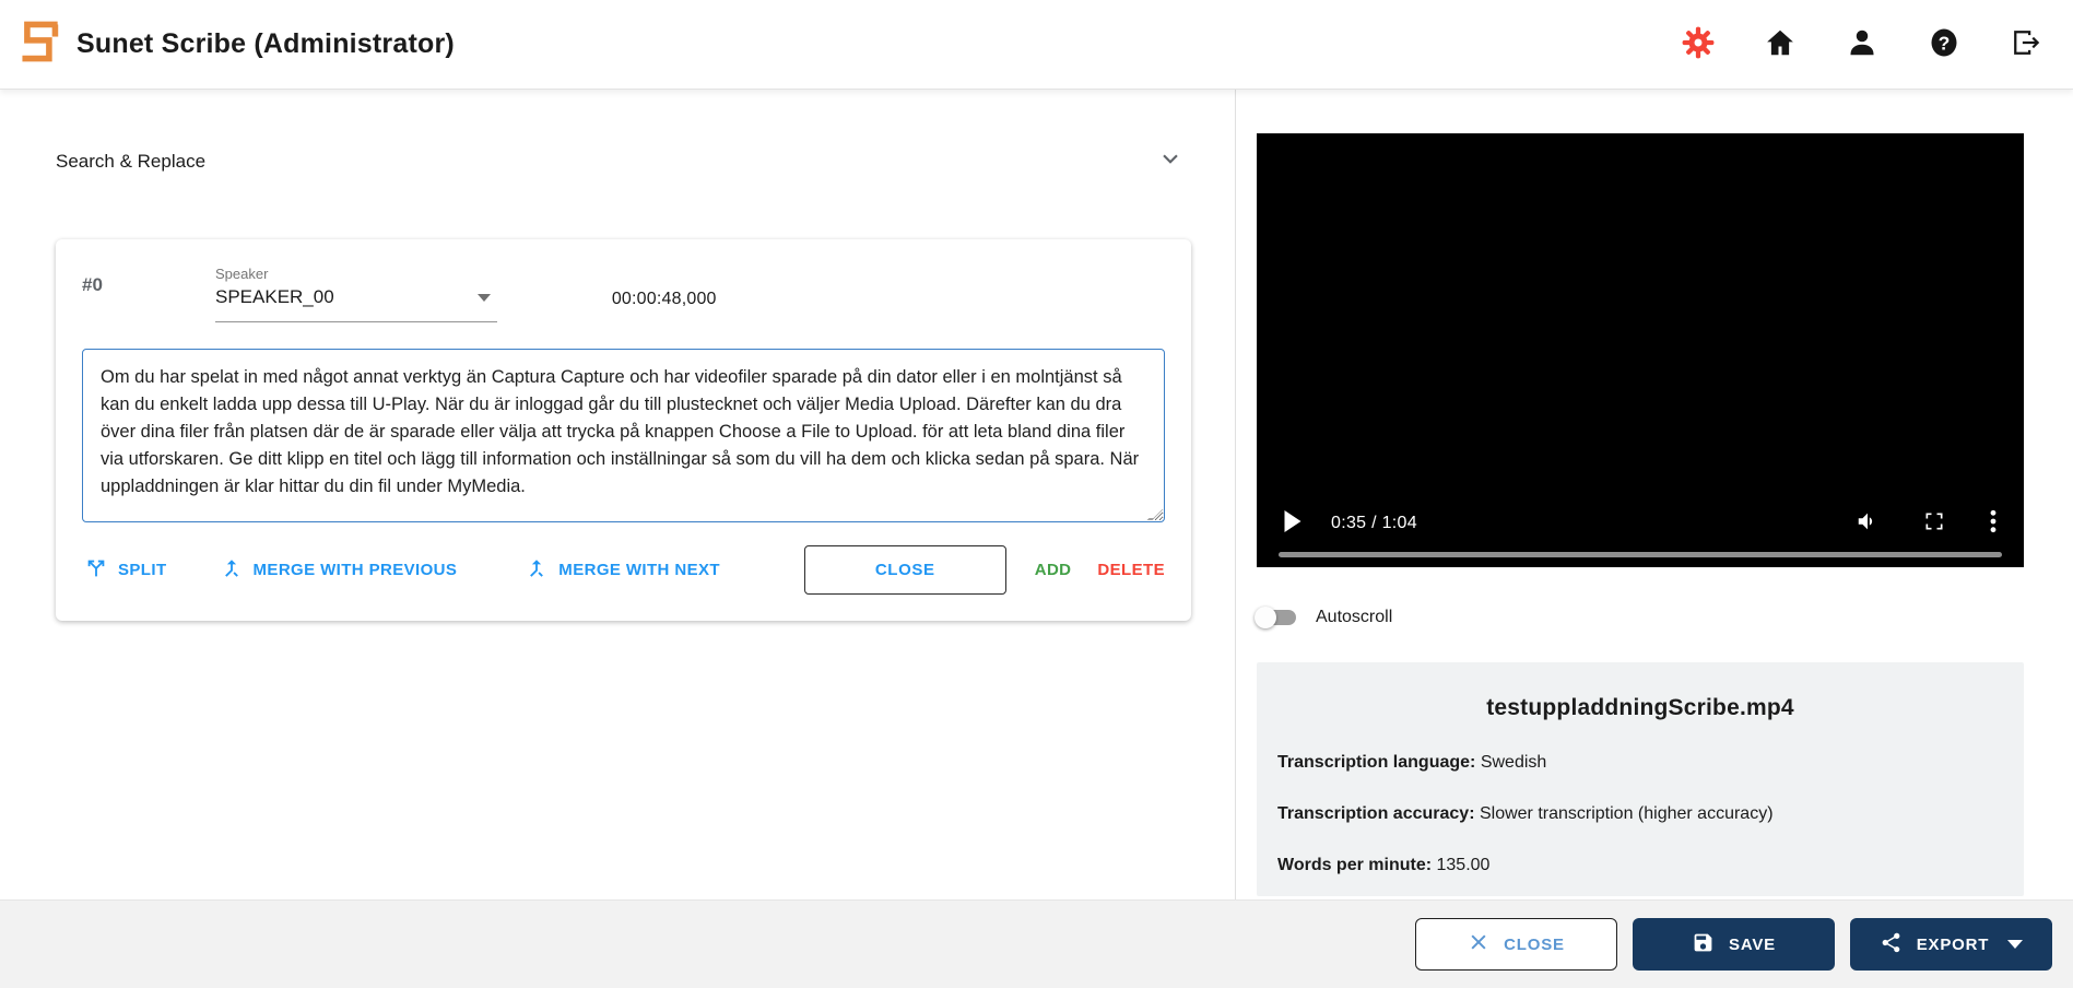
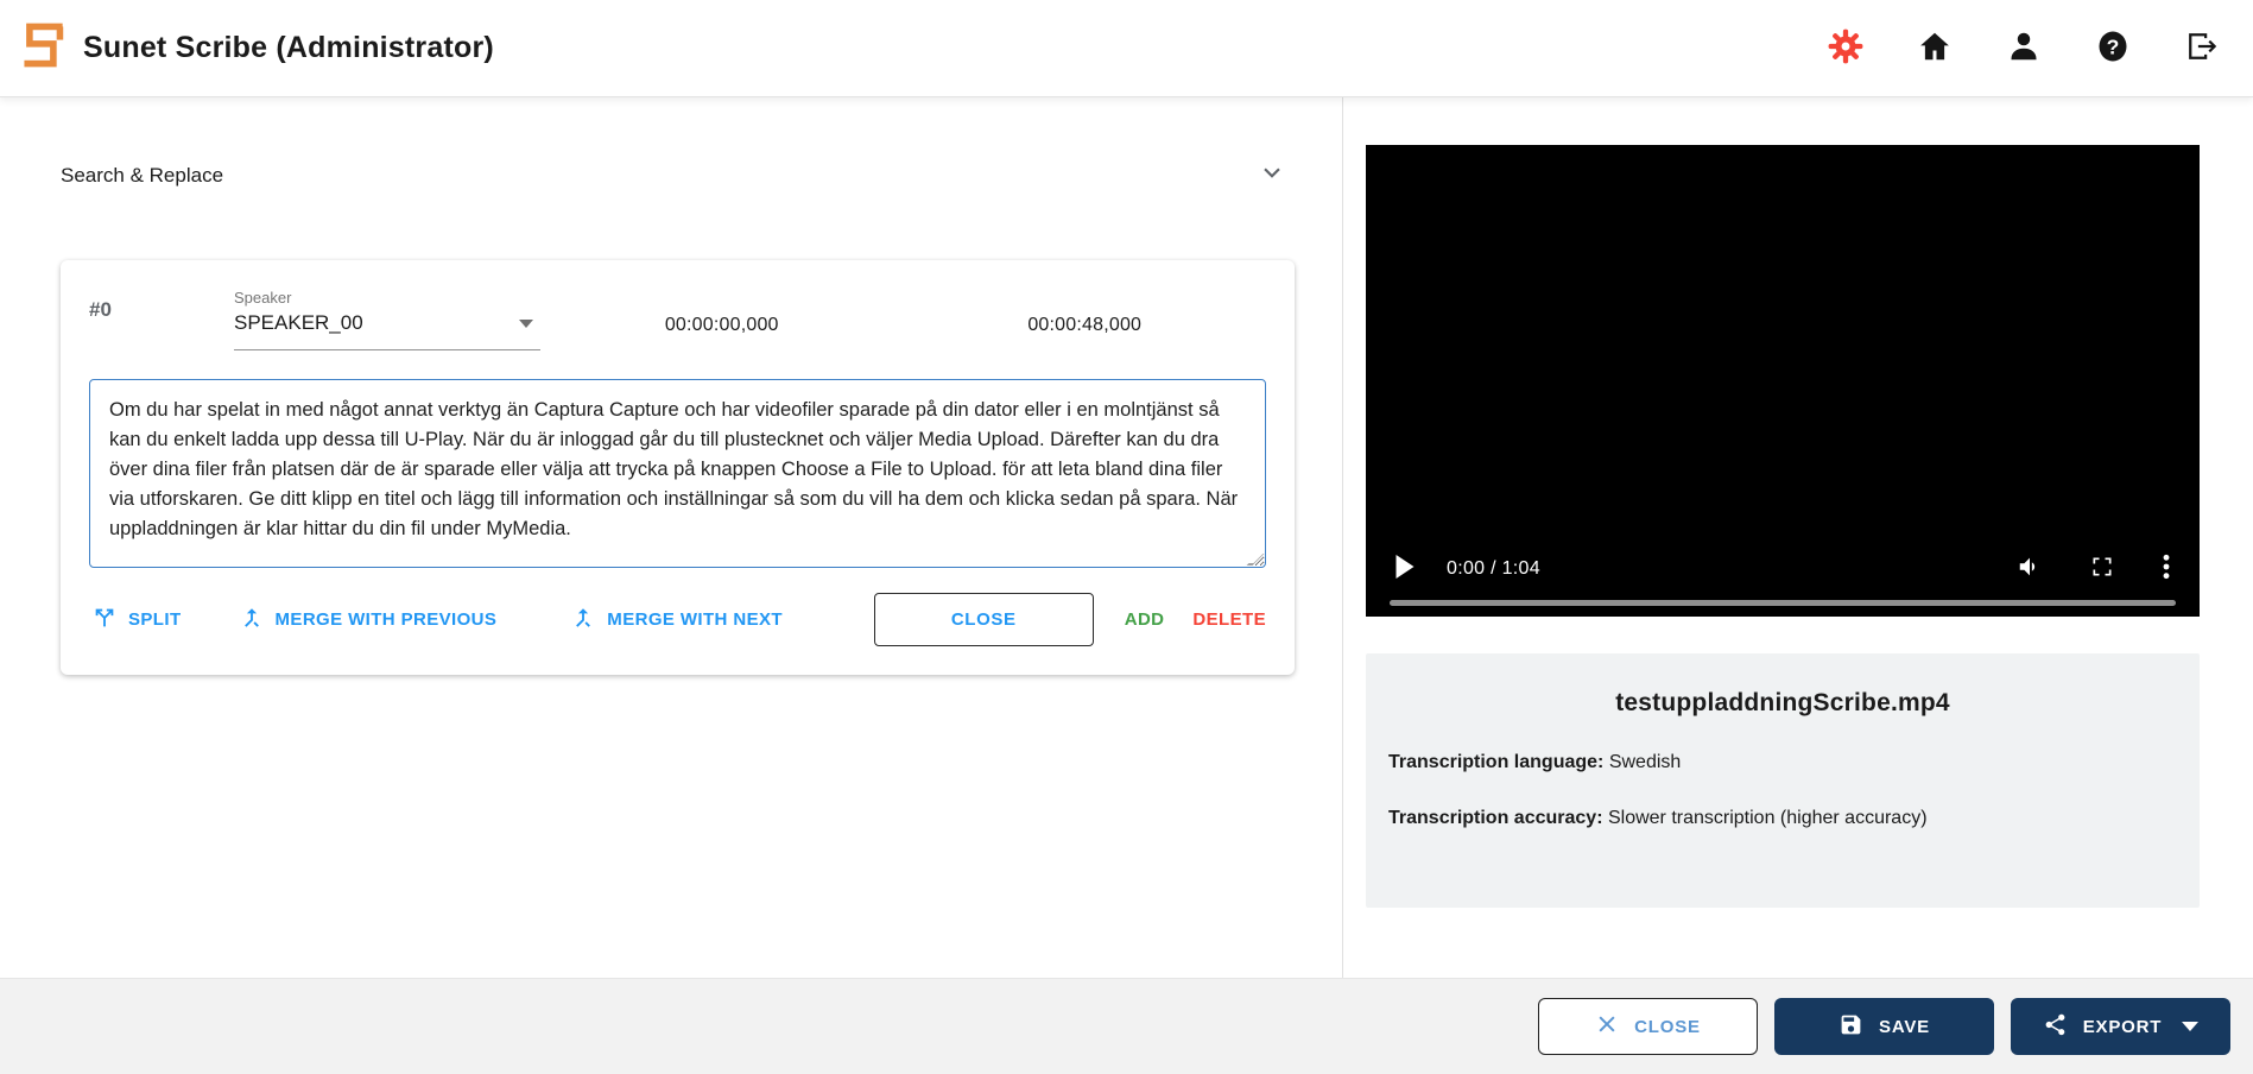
  Sunet Scribe (Administrator)
  ?
  Search & Replace
  #0
  Speaker
  SPEAKER_00
+ 00:00:00,000
  00:00:48,000
  SPLIT
  MERGE WITH PREVIOUS
  MERGE WITH NEXT
  CLOSE
  ADD
  DELETE
- 0:35 / 1:04
+ 0:00 / 1:04
- Autoscroll
  testuppladdningScribe.mp4
  Transcription language: Swedish
  Transcription accuracy: Slower transcription (higher accuracy)
- Words per minute: 135.00
  CLOSE
  SAVE
  EXPORT
